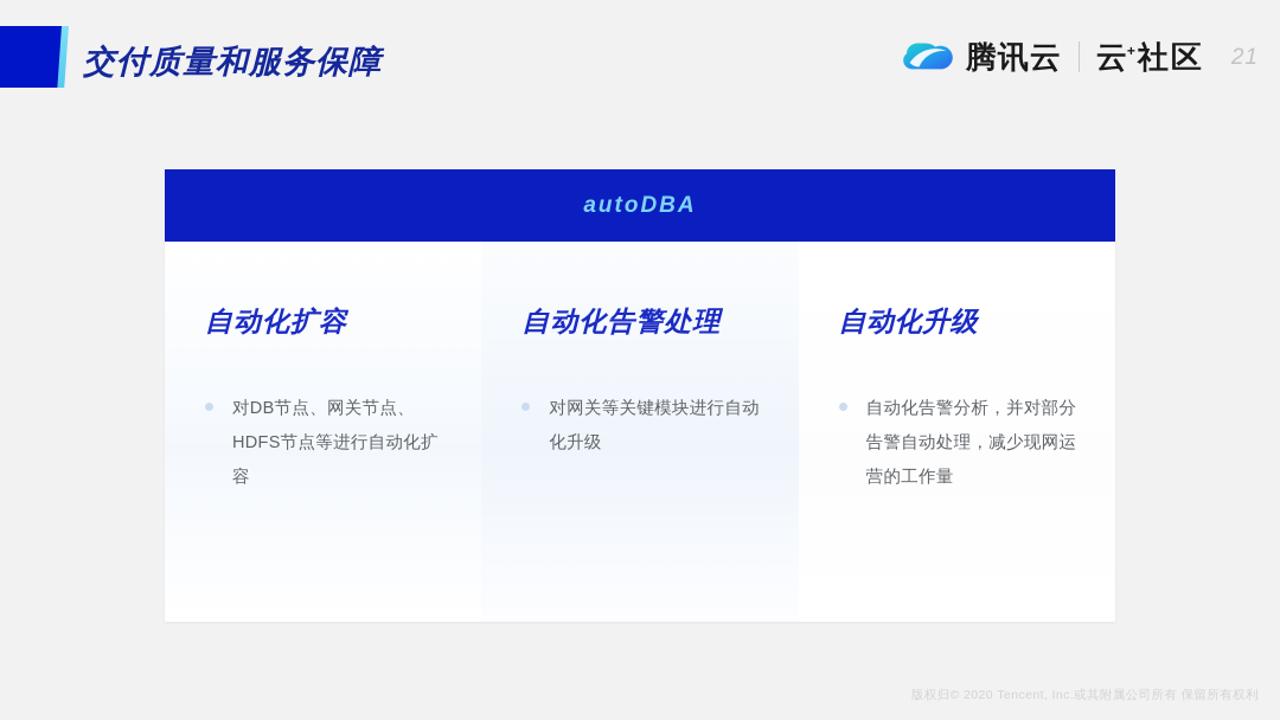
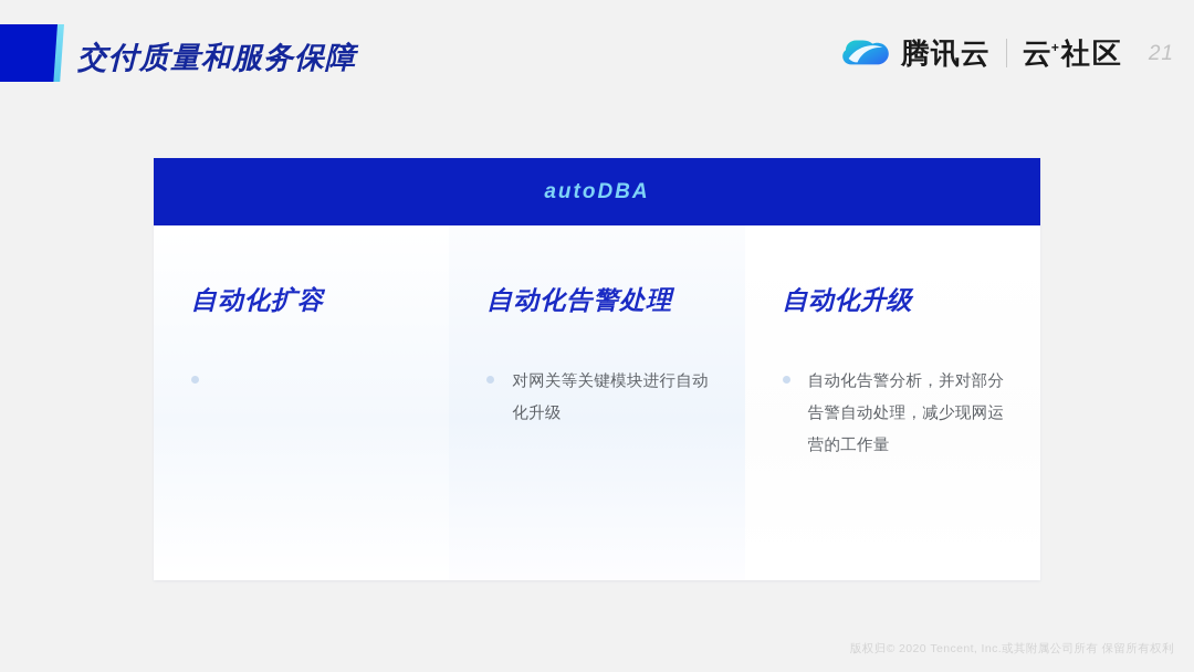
  交付质量和服务保障
  腾讯云
  云+社区
  21
  autoDBA
  自动化扩容
- 对DB节点、网关节点、HDFS节点等进行自动化扩容
  自动化告警处理
  对网关等关键模块进行自动化升级
  自动化升级
  自动化告警分析，并对部分告警自动处理，减少现网运营的工作量
  版权归© 2020 Tencent, Inc.或其附属公司所有 保留所有权利
